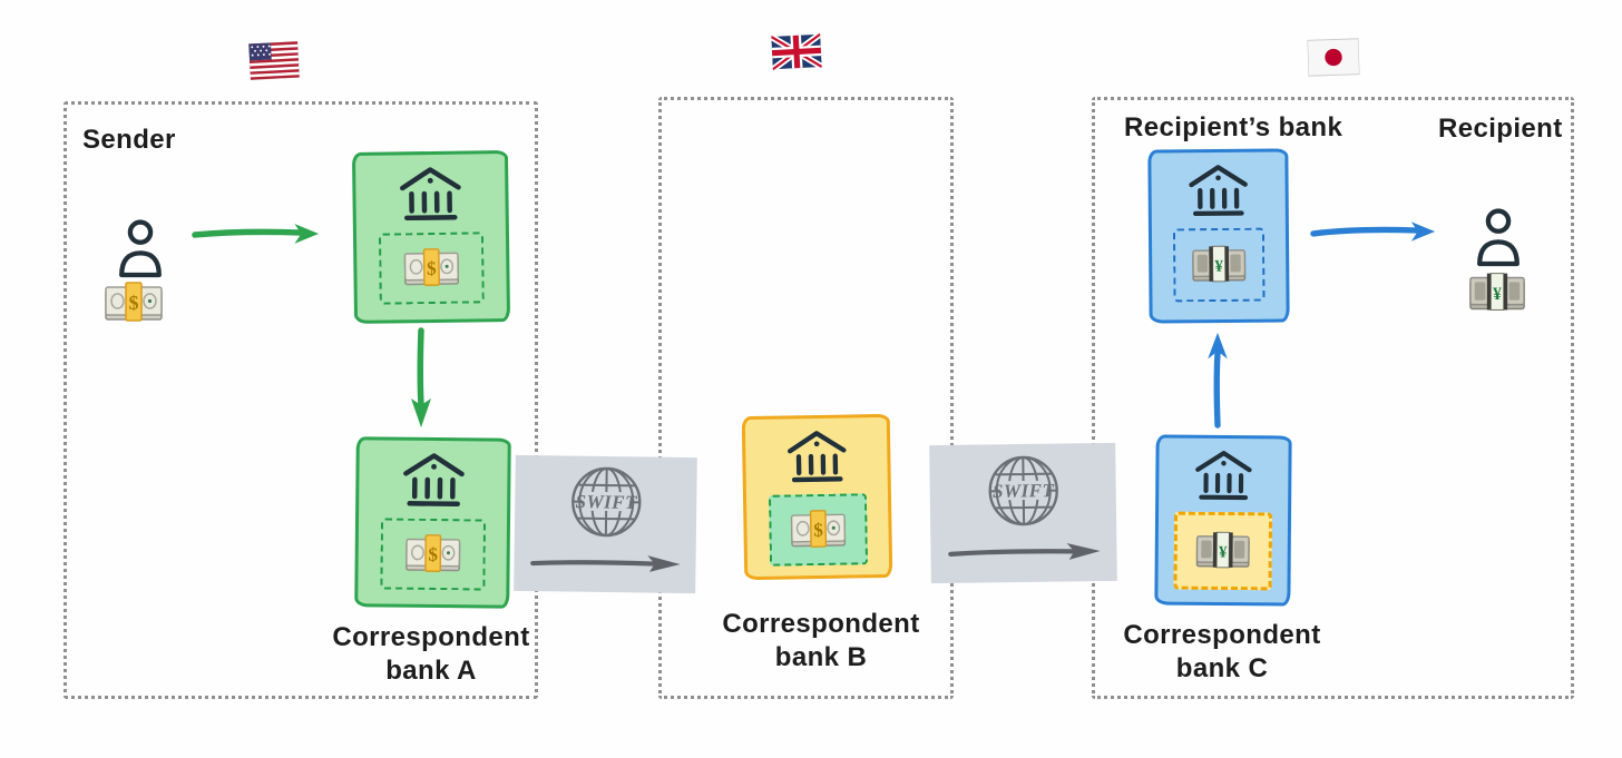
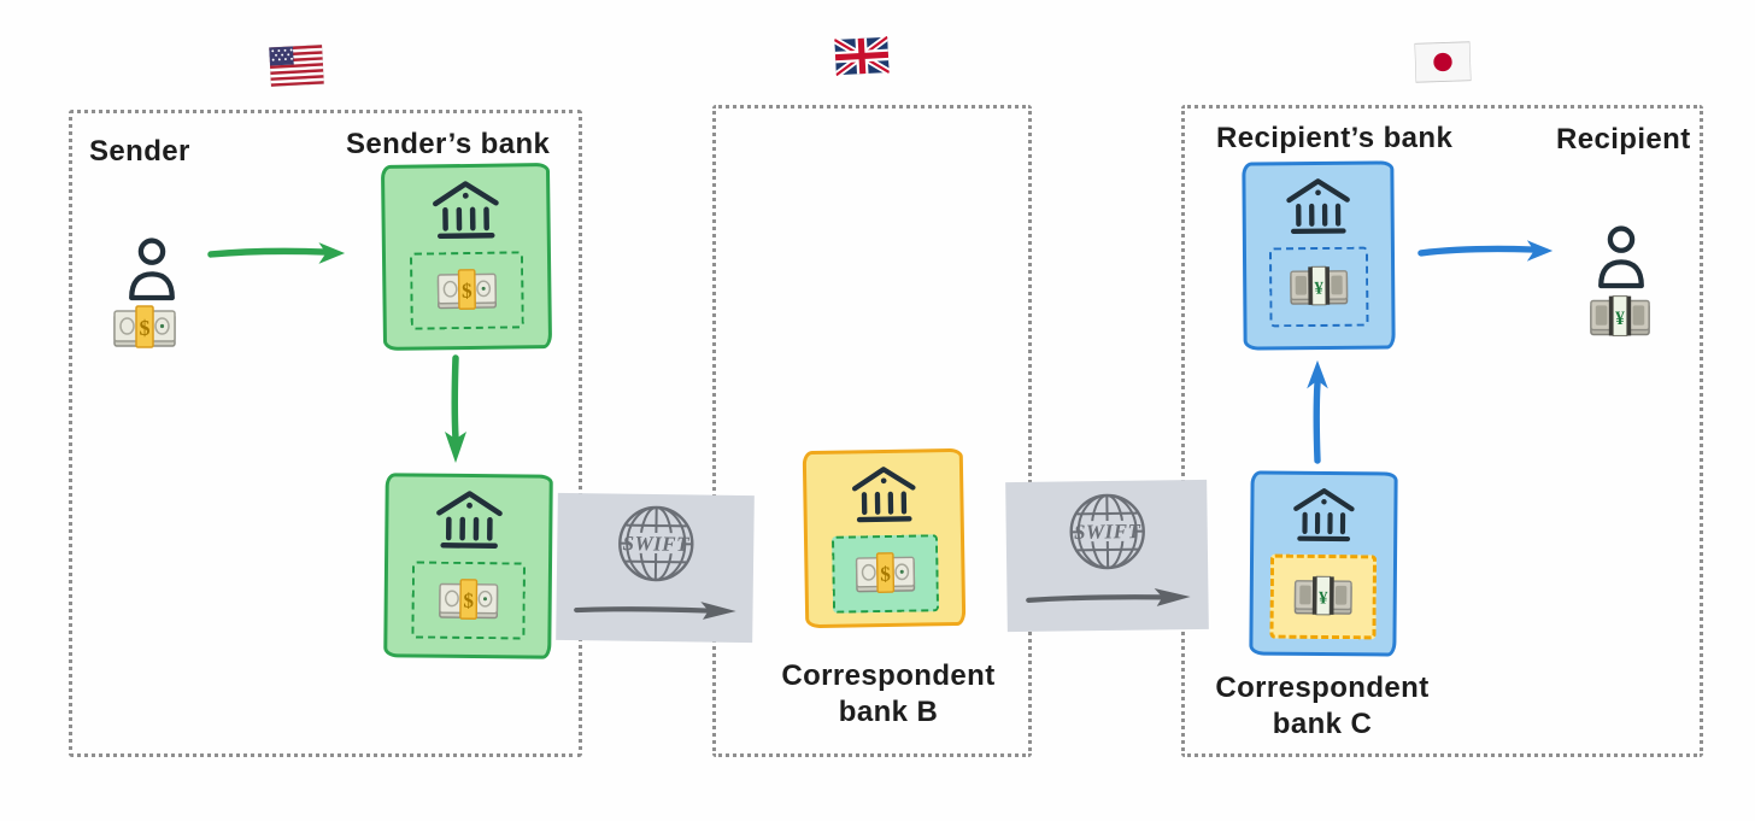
  Sender
+ Sender’s bank
  $
  $
  $
- Correspondent bank A
  SWIFT
  $
  Correspondent bank B
  SWIFT
  Recipient’s bank
  Recipient
  ¥
  ¥
  ¥
  Correspondent bank C
